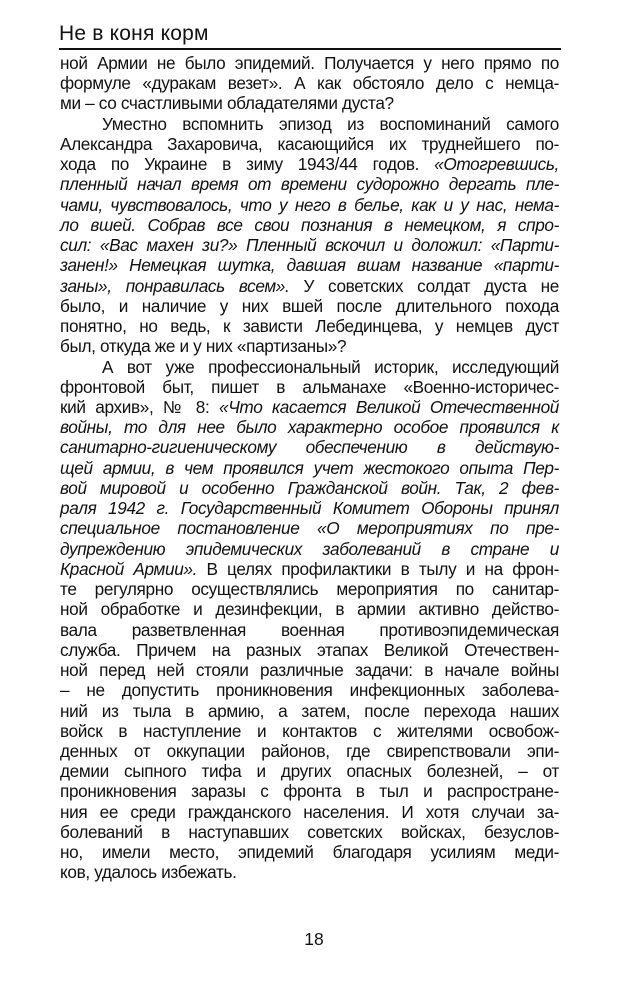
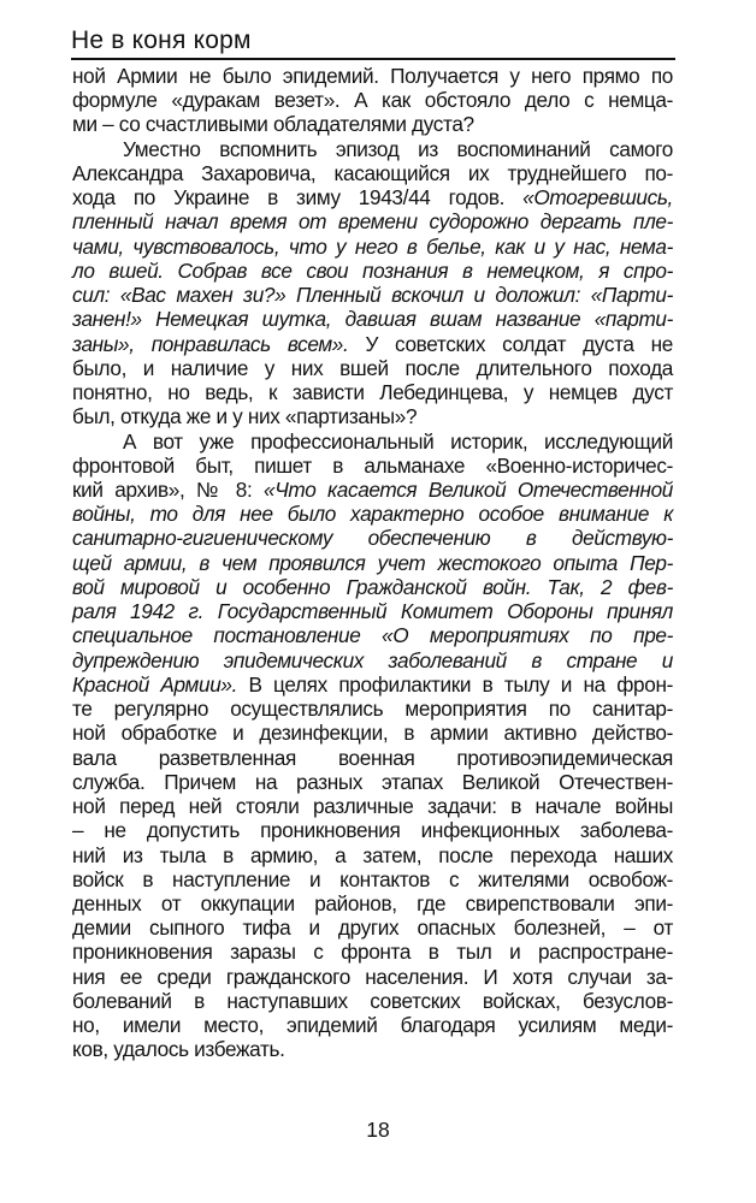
  Не в коня корм
  ной Армии не было эпидемий. Получается у него прямо по
  формуле «дуракам везет». А как обстояло дело с немца-
  ми – со счастливыми обладателями дуста?
  Уместно вспомнить эпизод из воспоминаний самого
  Александра Захаровича, касающийся их труднейшего по-
  хода по Украине в зиму 1943/44 годов. «Отогревшись,
  пленный начал время от времени судорожно дергать пле-
  чами, чувствовалось, что у него в белье, как и у нас, нема-
  ло вшей. Собрав все свои познания в немецком, я спро-
  сил: «Вас махен зи?» Пленный вскочил и доложил: «Парти-
  занен!» Немецкая шутка, давшая вшам название «парти-
  заны», понравилась всем». У советских солдат дуста не
  было, и наличие у них вшей после длительного похода
  понятно, но ведь, к зависти Лебединцева, у немцев дуст
  был, откуда же и у них «партизаны»?
  А вот уже профессиональный историк, исследующий
  фронтовой быт, пишет в альманахе «Военно-историчес-
  кий архив», № 8: «Что касается Великой Отечественной
- войны, то для нее было характерно особое проявился к
+ войны, то для нее было характерно особое внимание к
  санитарно-гигиеническому обеспечению в действую-
  щей армии, в чем проявился учет жестокого опыта Пер-
  вой мировой и особенно Гражданской войн. Так, 2 фев-
  раля 1942 г. Государственный Комитет Обороны принял
  специальное постановление «О мероприятиях по пре-
  дупреждению эпидемических заболеваний в стране и
  Красной Армии». В целях профилактики в тылу и на фрон-
  те регулярно осуществлялись мероприятия по санитар-
  ной обработке и дезинфекции, в армии активно действо-
  вала разветвленная военная противоэпидемическая
  служба. Причем на разных этапах Великой Отечествен-
  ной перед ней стояли различные задачи: в начале войны
  – не допустить проникновения инфекционных заболева-
  ний из тыла в армию, а затем, после перехода наших
  войск в наступление и контактов с жителями освобож-
  денных от оккупации районов, где свирепствовали эпи-
  демии сыпного тифа и других опасных болезней, – от
  проникновения заразы с фронта в тыл и распростране-
  ния ее среди гражданского населения. И хотя случаи за-
  болеваний в наступавших советских войсках, безуслов-
  но, имели место, эпидемий благодаря усилиям меди-
  ков, удалось избежать.
  18
